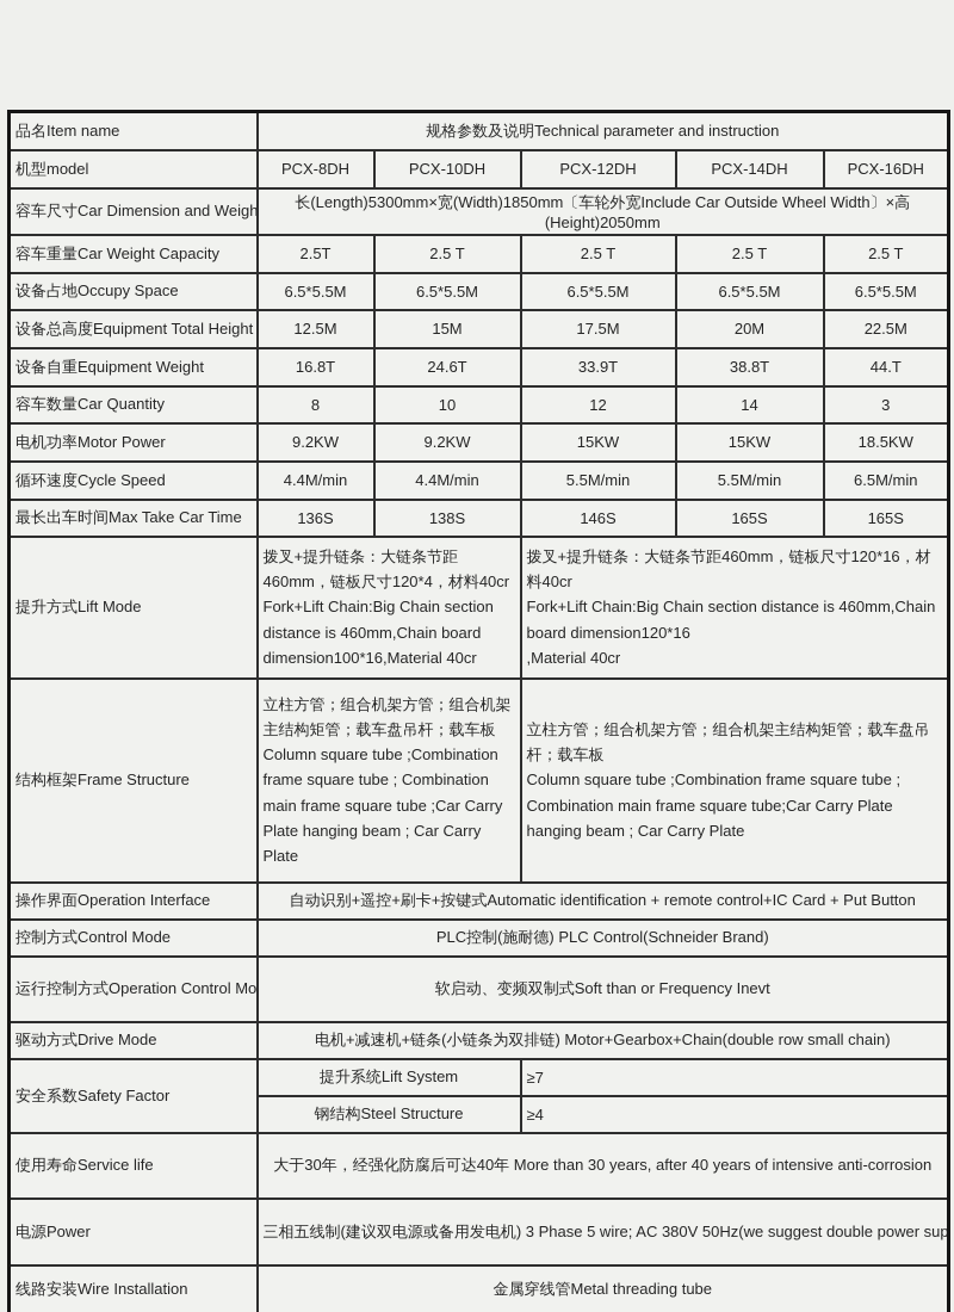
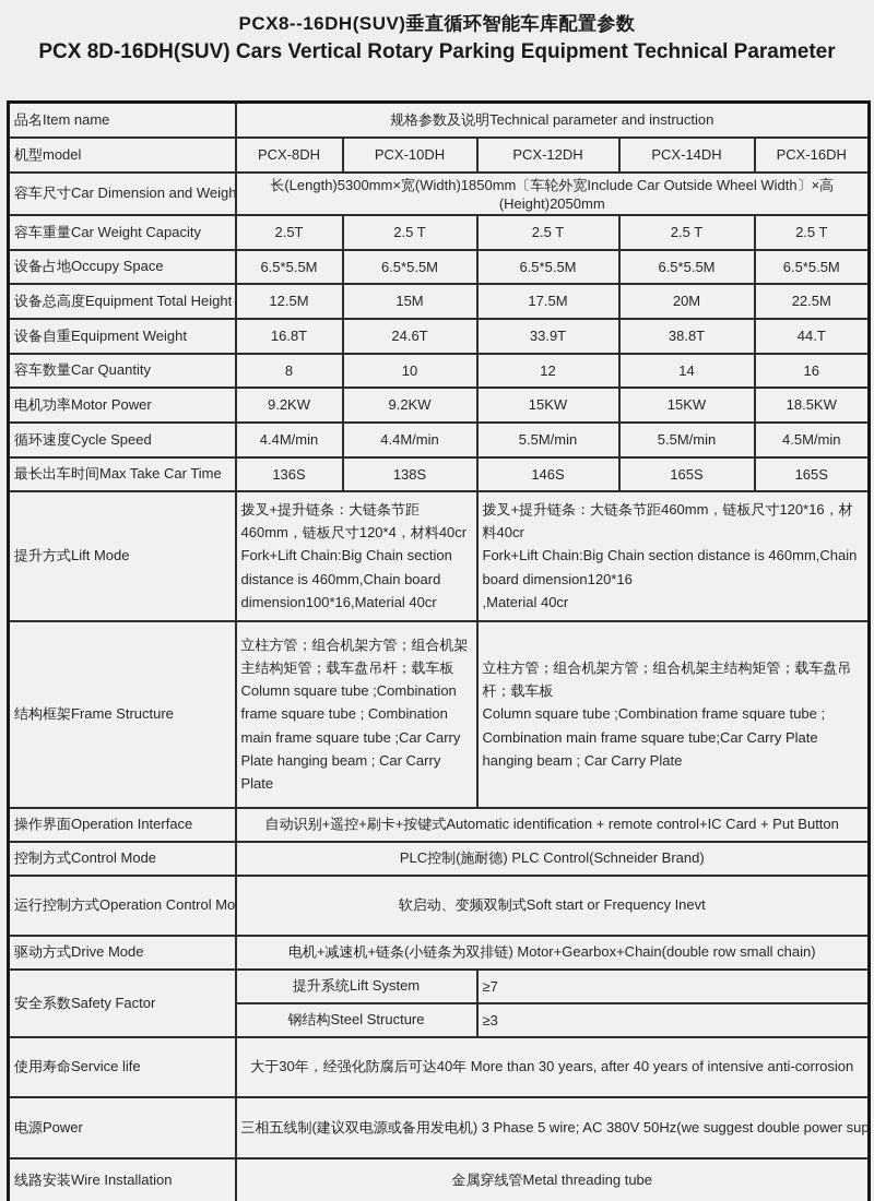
+ PCX8--16DH(SUV)垂直循环智能车库配置参数
+ PCX 8D-16DH(SUV) Cars Vertical Rotary Parking Equipment Technical Parameter
  品名Item name	规格参数及说明Technical parameter and instruction
  机型model	PCX-8DH	PCX-10DH	PCX-12DH	PCX-14DH	PCX-16DH
  容车尺寸Car Dimension and Weigh	长(Length)5300mm×宽(Width)1850mm〔车轮外宽Include Car Outside Wheel Width〕×高(Height)2050mm
  容车重量Car Weight Capacity	2.5T	2.5 T	2.5 T	2.5 T	2.5 T
  设备占地Occupy Space	6.5*5.5M	6.5*5.5M	6.5*5.5M	6.5*5.5M	6.5*5.5M
  设备总高度Equipment Total Height	12.5M	15M	17.5M	20M	22.5M
  设备自重Equipment Weight	16.8T	24.6T	33.9T	38.8T	44.T
- 容车数量Car Quantity	8	10	12	14	3
+ 容车数量Car Quantity	8	10	12	14	16
  电机功率Motor Power	9.2KW	9.2KW	15KW	15KW	18.5KW
- 循环速度Cycle Speed	4.4M/min	4.4M/min	5.5M/min	5.5M/min	6.5M/min
+ 循环速度Cycle Speed	4.4M/min	4.4M/min	5.5M/min	5.5M/min	4.5M/min
  最长出车时间Max Take Car Time	136S	138S	146S	165S	165S
  提升方式Lift Mode	拨叉+提升链条：大链条节距460mm，链板尺寸120*4，材料40cr Fork+Lift Chain:Big Chain section distance is 460mm,Chain board dimension100*16,Material 40cr	拨叉+提升链条：大链条节距460mm，链板尺寸120*16，材料40cr Fork+Lift Chain:Big Chain section distance is 460mm,Chain board dimension120*16 ,Material 40cr
  结构框架Frame Structure	立柱方管；组合机架方管；组合机架主结构矩管；载车盘吊杆；载车板 Column square tube ;Combination frame square tube ; Combination main frame square tube ;Car Carry Plate hanging beam ; Car Carry Plate	立柱方管；组合机架方管；组合机架主结构矩管；载车盘吊杆；载车板 Column square tube ;Combination frame square tube ; Combination main frame square tube;Car Carry Plate hanging beam ; Car Carry Plate
  操作界面Operation Interface	自动识别+遥控+刷卡+按键式Automatic identification + remote control+IC Card + Put Button
  控制方式Control Mode	PLC控制(施耐德) PLC Control(Schneider Brand)
- 运行控制方式Operation Control Mo	软启动、变频双制式Soft than or Frequency Inevt
+ 运行控制方式Operation Control Mo	软启动、变频双制式Soft start or Frequency Inevt
  驱动方式Drive Mode	电机+减速机+链条(小链条为双排链) Motor+Gearbox+Chain(double row small chain)
  安全系数Safety Factor	提升系统Lift System	≥7
- 钢结构Steel Structure	≥4
+ 钢结构Steel Structure	≥3
  使用寿命Service life	大于30年，经强化防腐后可达40年 More than 30 years, after 40 years of intensive anti-corrosion
  电源Power	三相五线制(建议双电源或备用发电机) 3 Phase 5 wire; AC 380V 50Hz(we suggest double power sup
  线路安装Wire Installation	金属穿线管Metal threading tube
